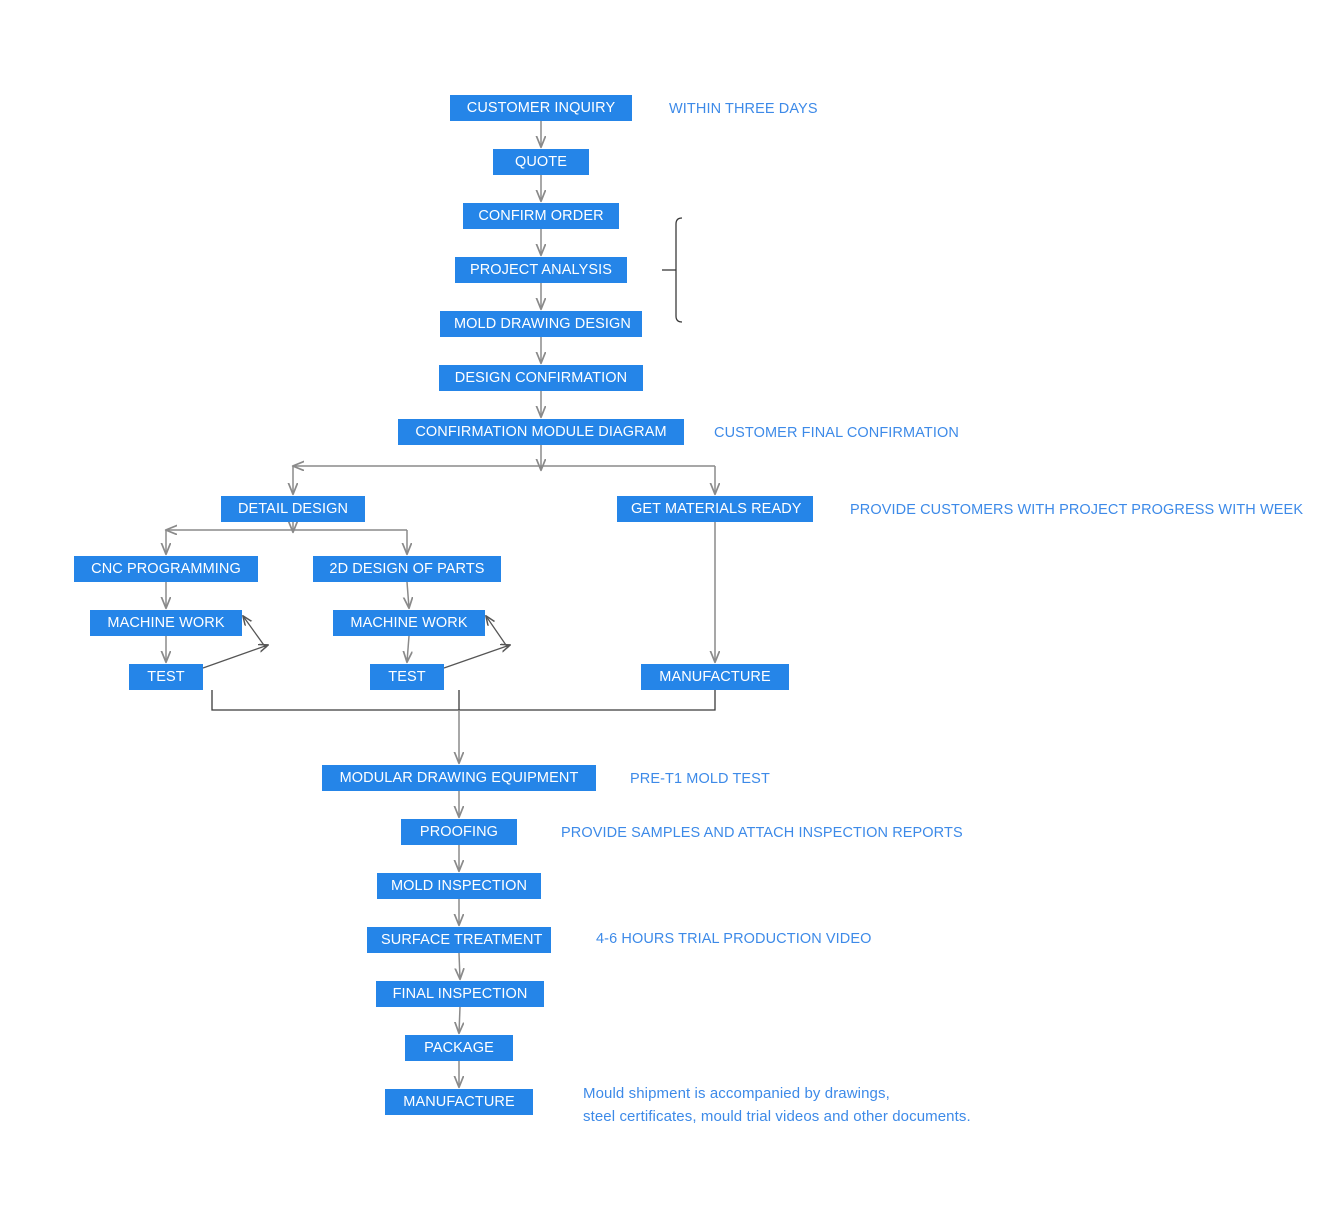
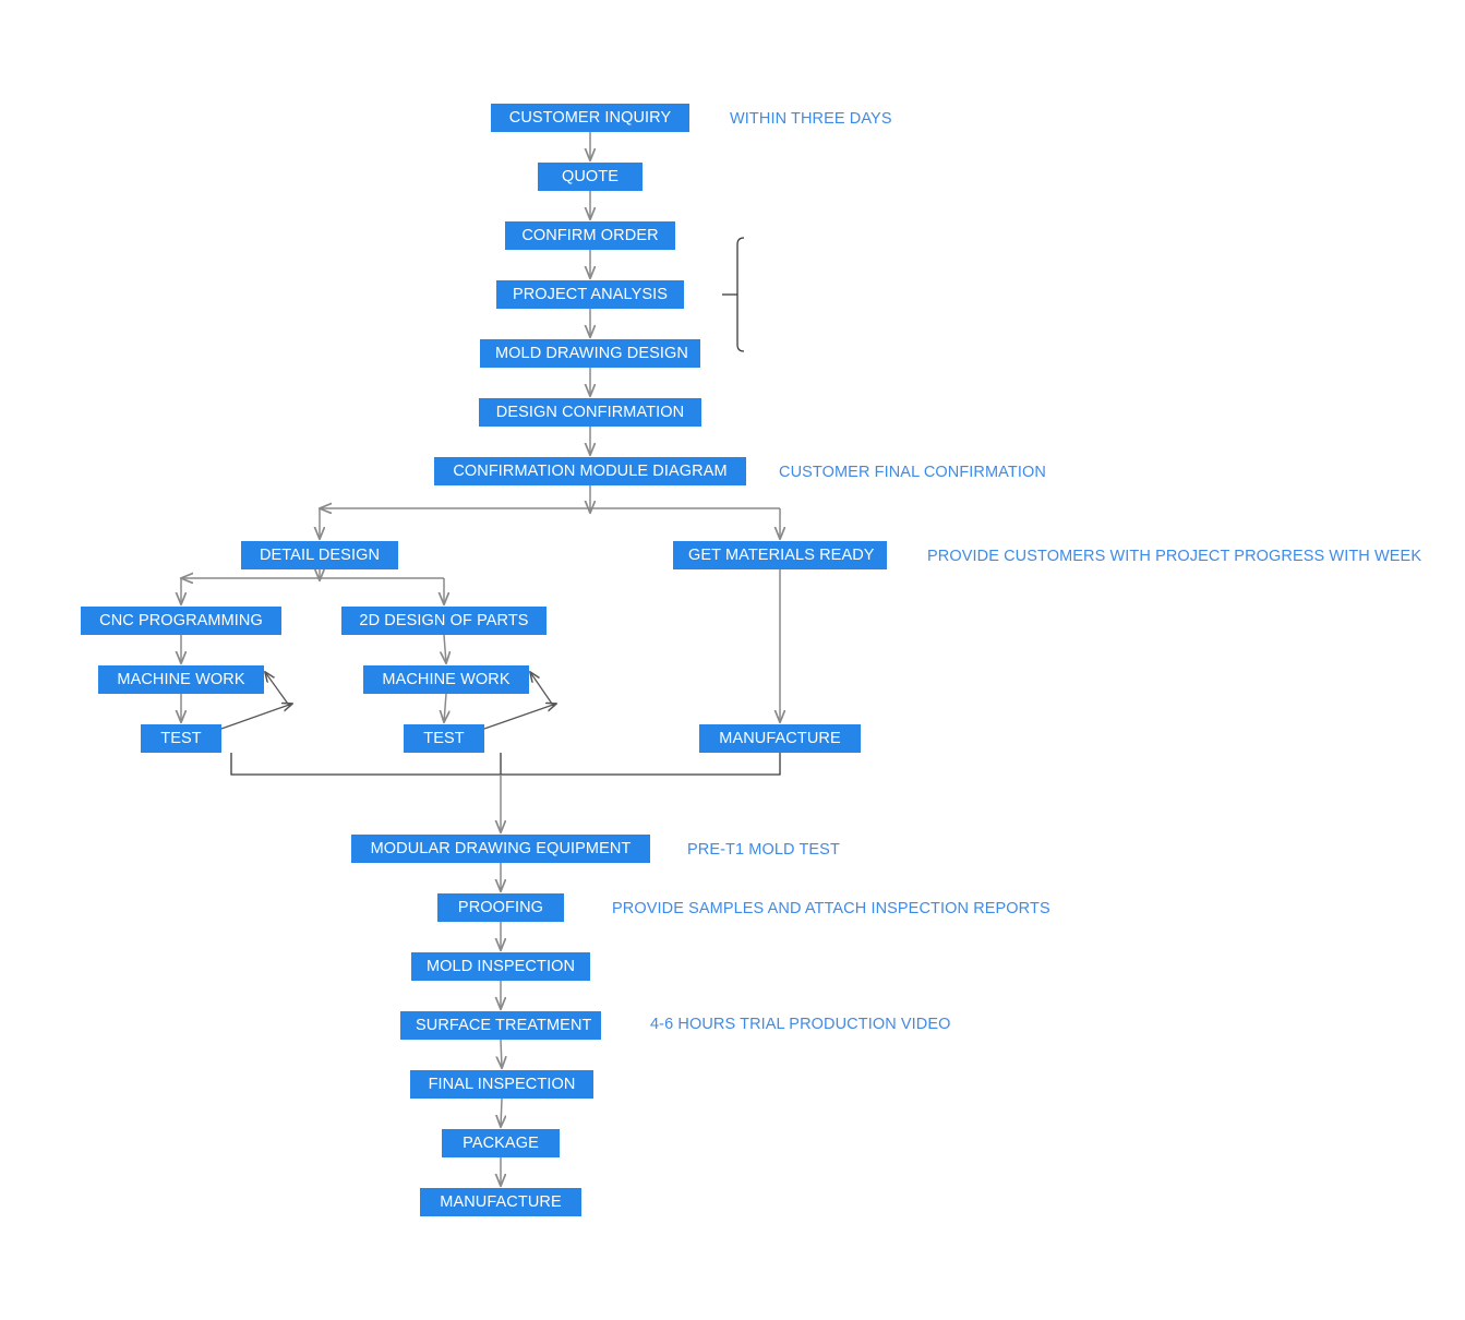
  CUSTOMER INQUIRY
  QUOTE
  CONFIRM ORDER
  PROJECT ANALYSIS
  MOLD DRAWING DESIGN
  DESIGN CONFIRMATION
  CONFIRMATION MODULE DIAGRAM
  DETAIL DESIGN
  GET MATERIALS READY
  CNC PROGRAMMING
  2D DESIGN OF PARTS
  MACHINE WORK
  MACHINE WORK
  TEST
  TEST
  MANUFACTURE
  MODULAR DRAWING EQUIPMENT
  PROOFING
  MOLD INSPECTION
  SURFACE TREATMENT
  FINAL INSPECTION
  PACKAGE
  MANUFACTURE
  WITHIN THREE DAYS
  CUSTOMER FINAL CONFIRMATION
  PROVIDE CUSTOMERS WITH PROJECT PROGRESS WITH WEEK
  PRE-T1 MOLD TEST
  PROVIDE SAMPLES AND ATTACH INSPECTION REPORTS
  4-6 HOURS TRIAL PRODUCTION VIDEO
- Mould shipment is accompanied by drawings,
- steel certificates, mould trial videos and other documents.
